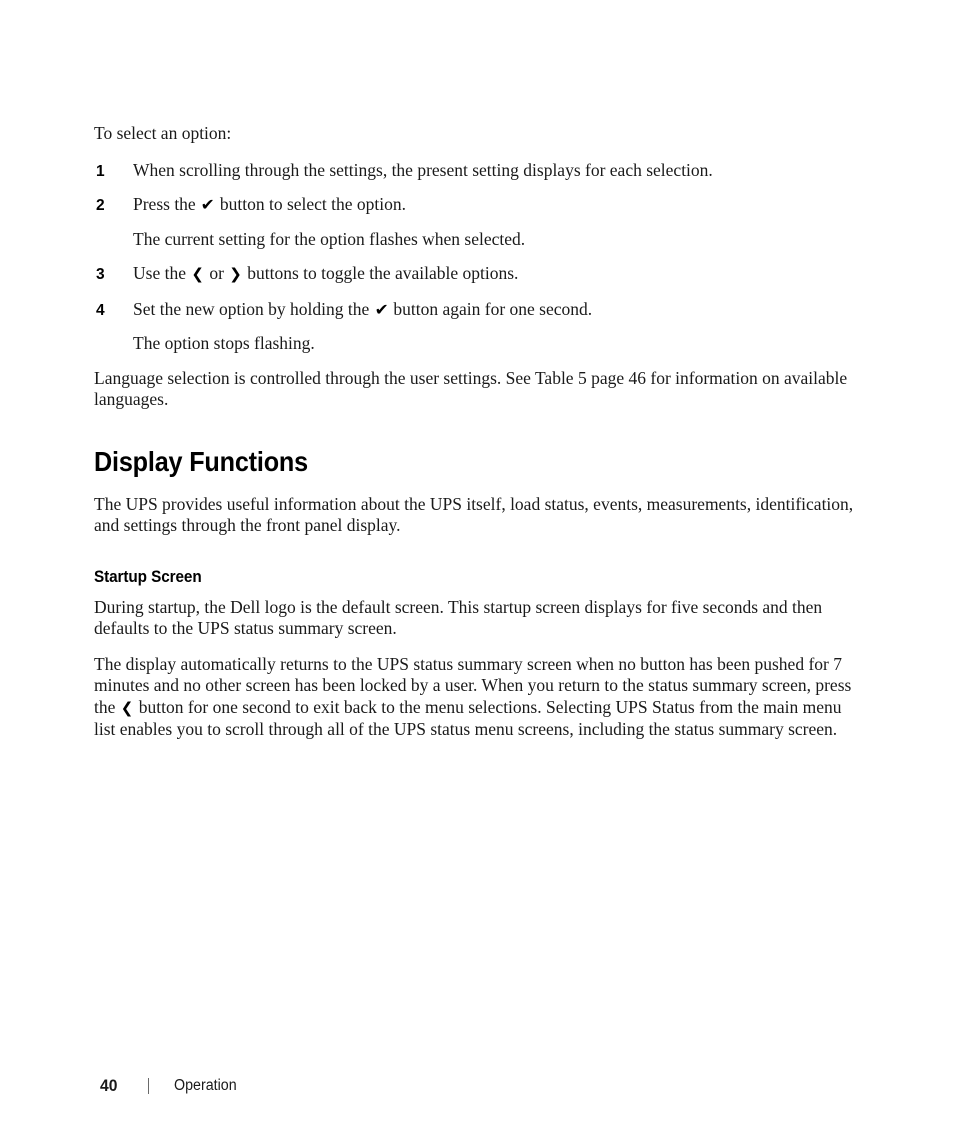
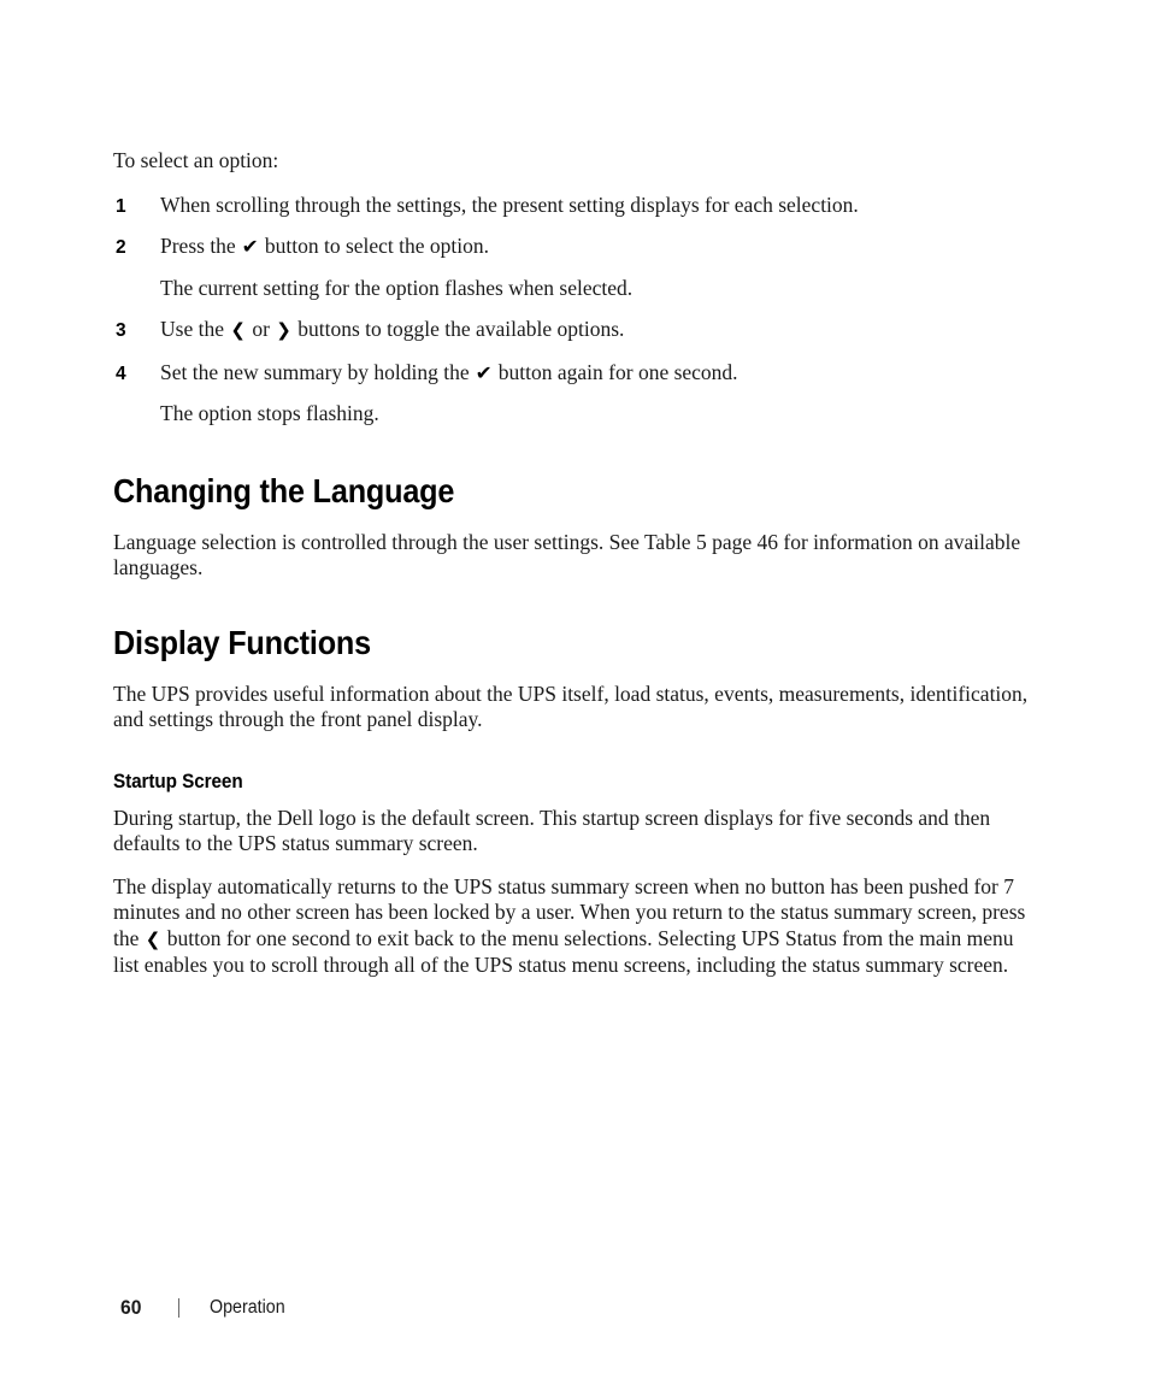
  To select an option:
  1
  When scrolling through the settings, the present setting displays for each selection.
  2
  Press the ✔ button to select the option.
  The current setting for the option flashes when selected.
  3
  Use the ❮ or ❯ buttons to toggle the available options.
  4
- Set the new option by holding the ✔ button again for one second.
+ Set the new summary by holding the ✔ button again for one second.
  The option stops flashing.
+ Changing the Language
  Language selection is controlled through the user settings. See Table 5 page 46 for information on available languages.
  Display Functions
  The UPS provides useful information about the UPS itself, load status, events, measurements, identification, and settings through the front panel display.
  Startup Screen
  During startup, the Dell logo is the default screen. This startup screen displays for five seconds and then defaults to the UPS status summary screen.
  The display automatically returns to the UPS status summary screen when no button has been pushed for 7 minutes and no other screen has been locked by a user. When you return to the status summary screen, press the ❮ button for one second to exit back to the menu selections. Selecting UPS Status from the main menu list enables you to scroll through all of the UPS status menu screens, including the status summary screen.
- 40
+ 60
  Operation
